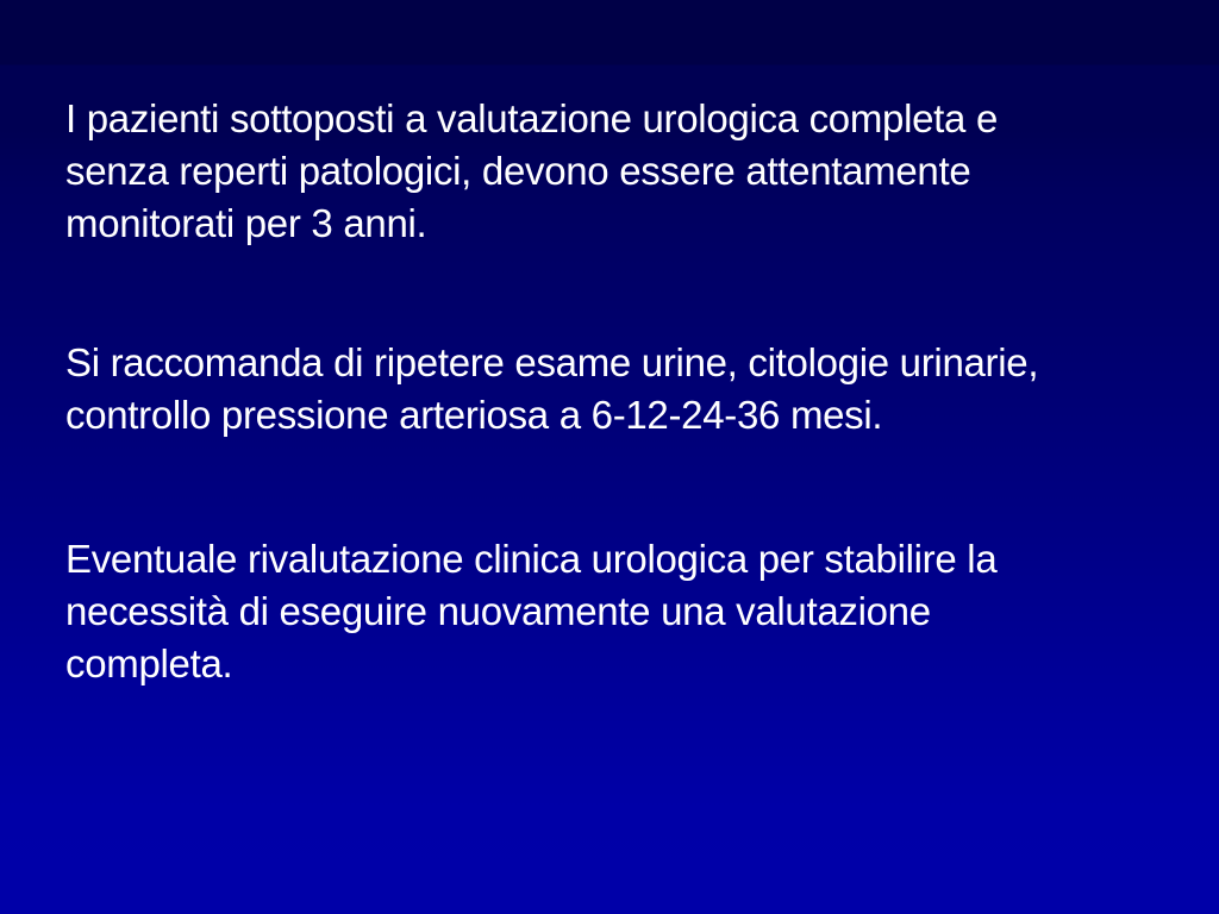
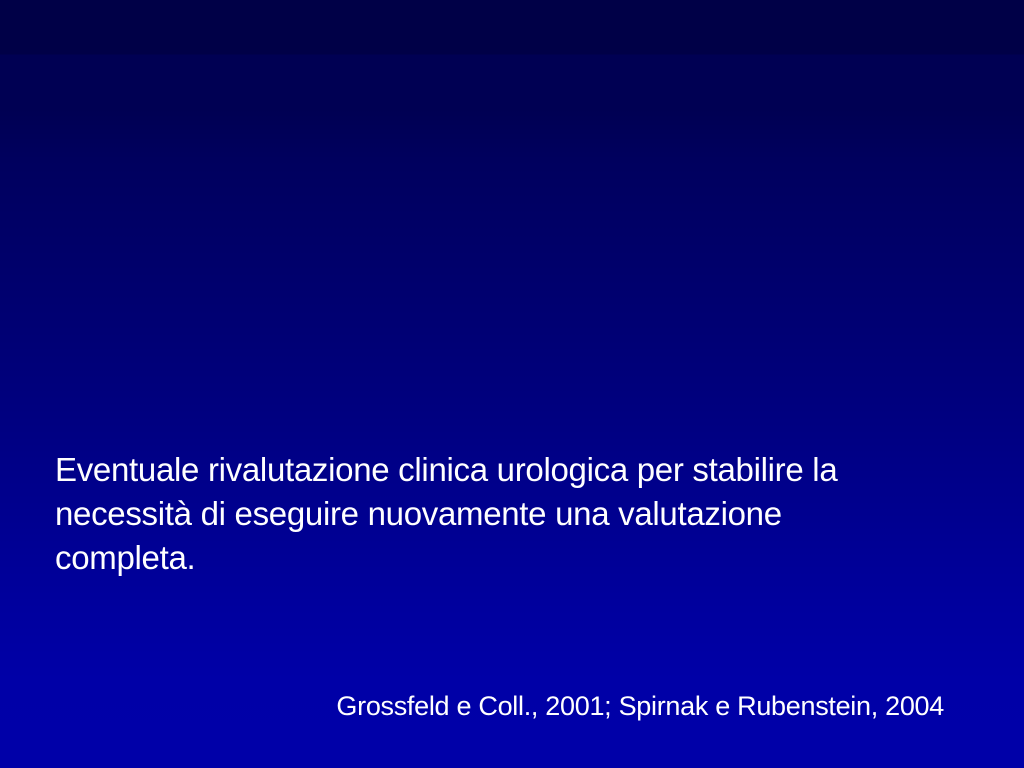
- I pazienti sottoposti a valutazione urologica completa e
- senza reperti patologici, devono essere attentamente
- monitorati per 3 anni.
- Si raccomanda di ripetere esame urine, citologie urinarie,
- controllo pressione arteriosa a 6-12-24-36 mesi.
  Eventuale rivalutazione clinica urologica per stabilire la
  necessità di eseguire nuovamente una valutazione
  completa.
+ Grossfeld e Coll., 2001; Spirnak e Rubenstein, 2004
